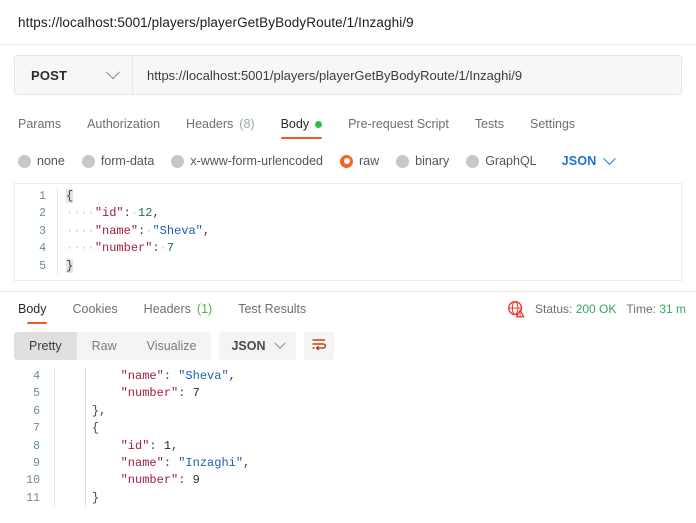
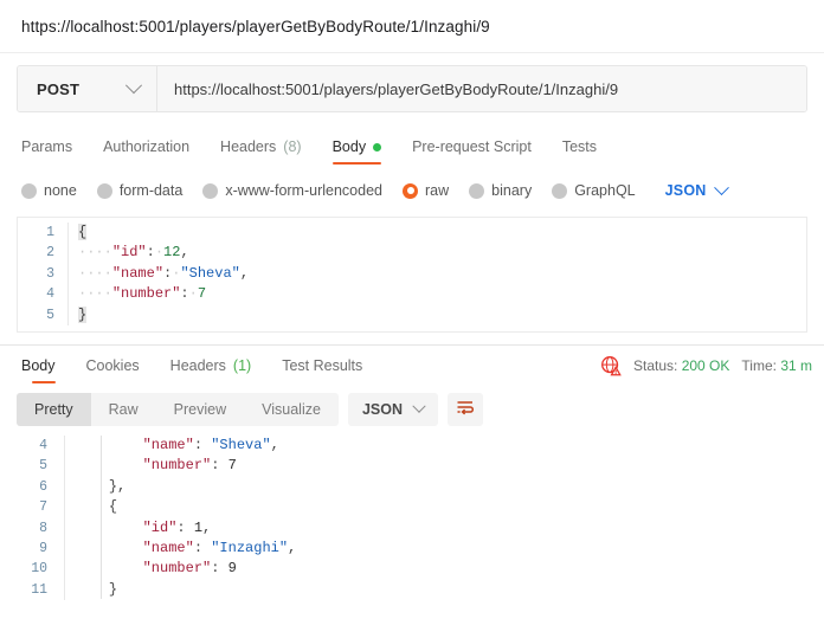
  https://localhost:5001/players/playerGetByBodyRoute/1/Inzaghi/9
  POST
  https://localhost:5001/players/playerGetByBodyRoute/1/Inzaghi/9
  Params
  Authorization
  Headers
  (8)
  Body
  Pre-request Script
  Tests
- Settings
  none
  form-data
  x-www-form-urlencoded
  raw
  binary
  GraphQL
  JSON
  1
  {
  2
  ····"id":·12,
  3
  ····"name":·"Sheva",
  4
  ····"number":·7
  5
  }
  Body
  Cookies
  Headers
  (1)
  Test Results
  Status: 200 OK
  Time: 31 m
  Pretty
  Raw
+ Preview
  Visualize
  JSON
  4
  "name": "Sheva",
  5
  "number": 7
  6
  },
  7
  {
  8
  "id": 1,
  9
  "name": "Inzaghi",
  10
  "number": 9
  11
  }
